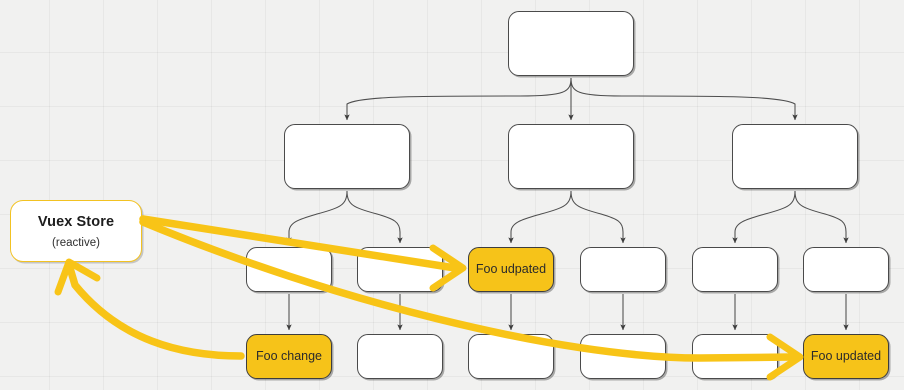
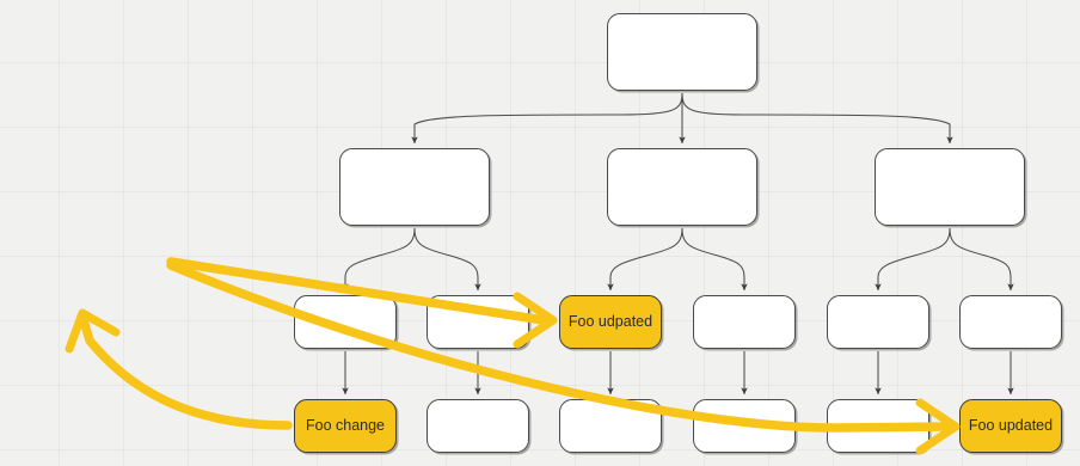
- Vuex Store
- (reactive)
  Foo udpated
  Foo change
  Foo updated
